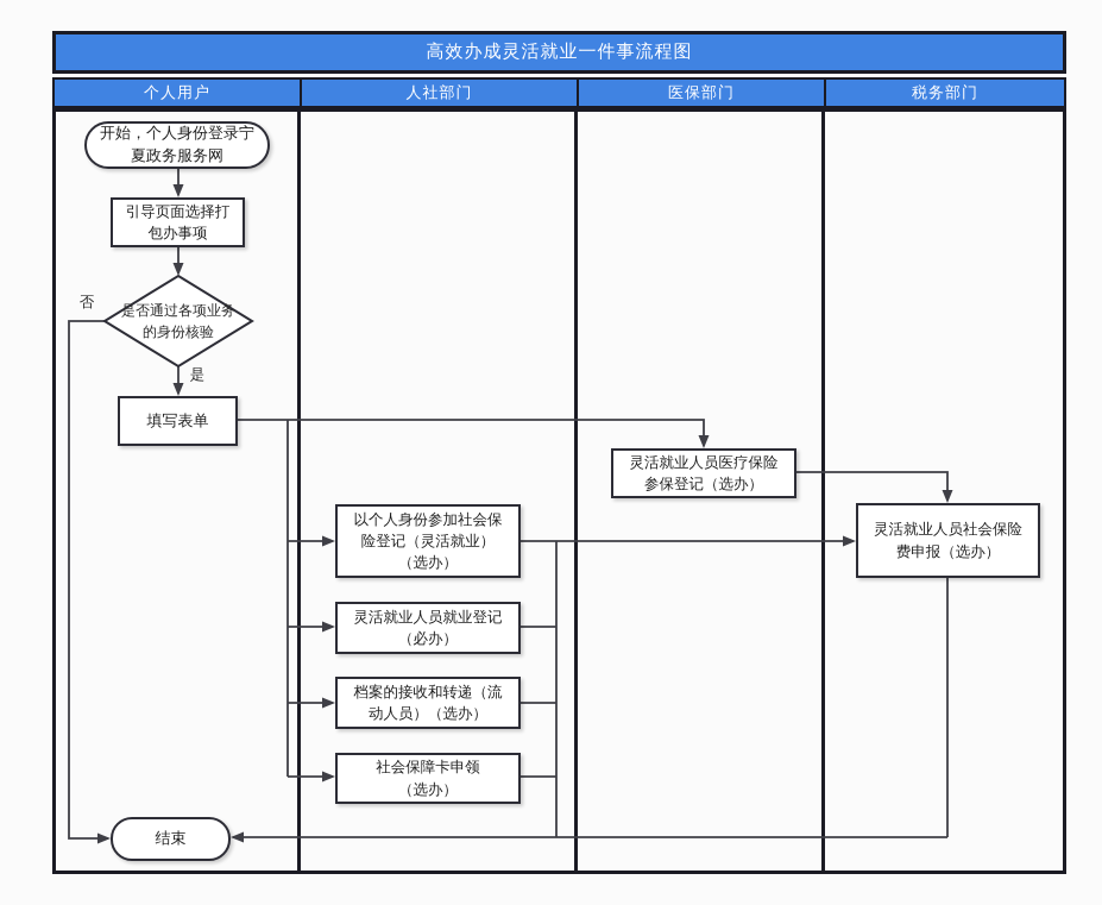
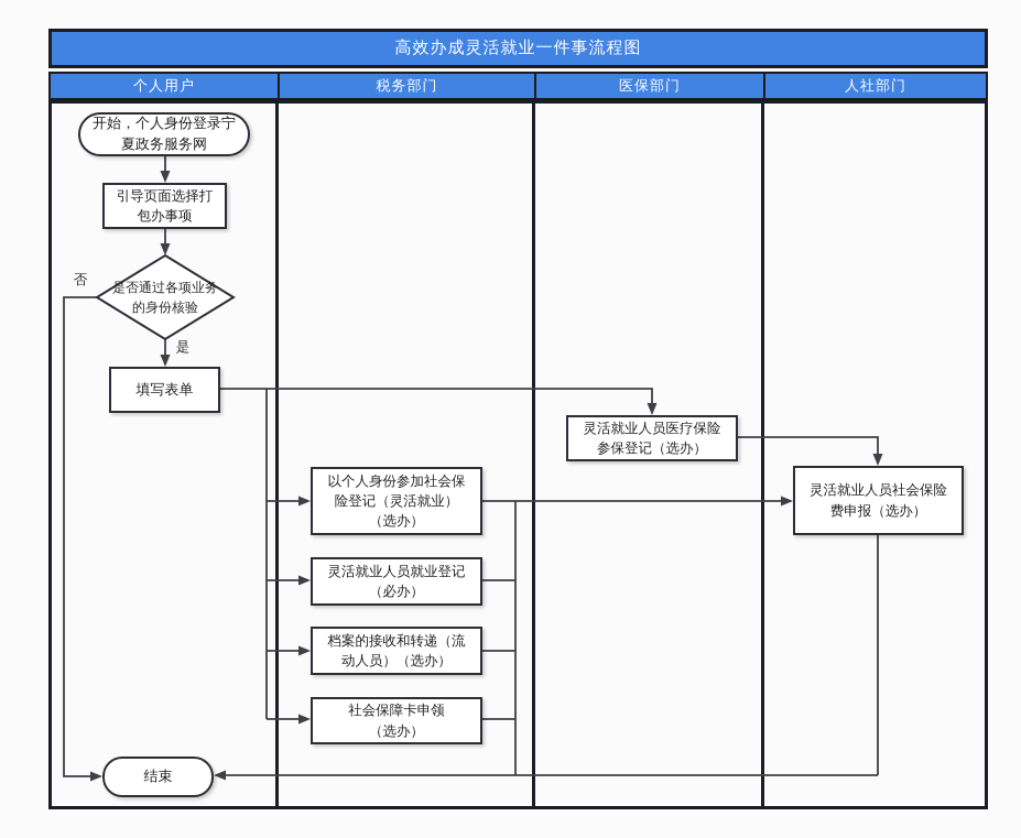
  高效办成灵活就业一件事流程图
  个人用户
- 人社部门
+ 税务部门
  医保部门
- 税务部门
+ 人社部门
  开始，个人身份登录宁
  夏政务服务网
  引导页面选择打
  包办事项
  是否通过各项业务
  的身份核验
  否
  是
  填写表单
  灵活就业人员医疗保险
  参保登记（选办）
  以个人身份参加社会保
  险登记（灵活就业）
  （选办）
  灵活就业人员就业登记
  （必办）
  档案的接收和转递（流
  动人员）（选办）
  社会保障卡申领
  （选办）
  灵活就业人员社会保险
  费申报（选办）
  结束
